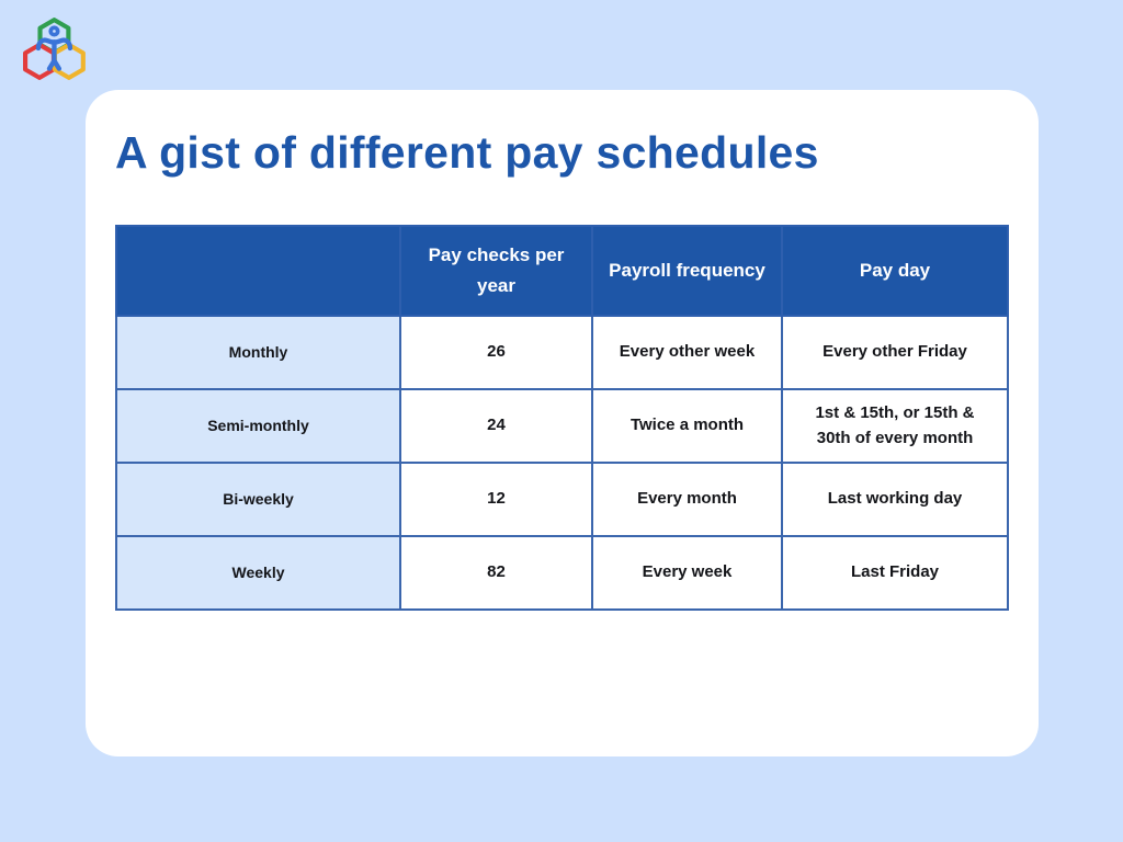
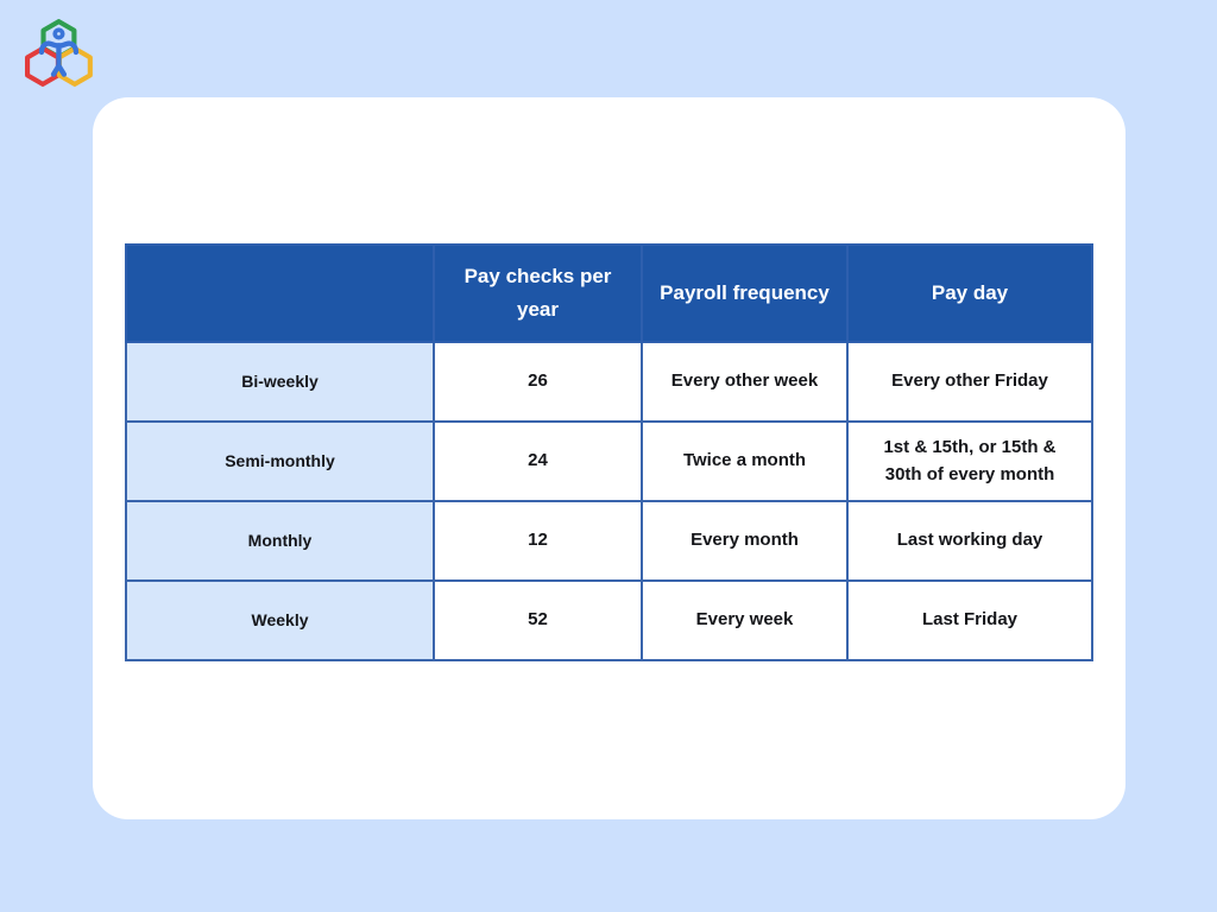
- A gist of different pay schedules
  	Pay checks per year	Payroll frequency	Pay day
- Monthly	26	Every other week	Every other Friday
+ Bi-weekly	26	Every other week	Every other Friday
  Semi-monthly	24	Twice a month	1st & 15th, or 15th & 30th of every month
- Bi-weekly	12	Every month	Last working day
+ Monthly	12	Every month	Last working day
- Weekly	82	Every week	Last Friday
+ Weekly	52	Every week	Last Friday
